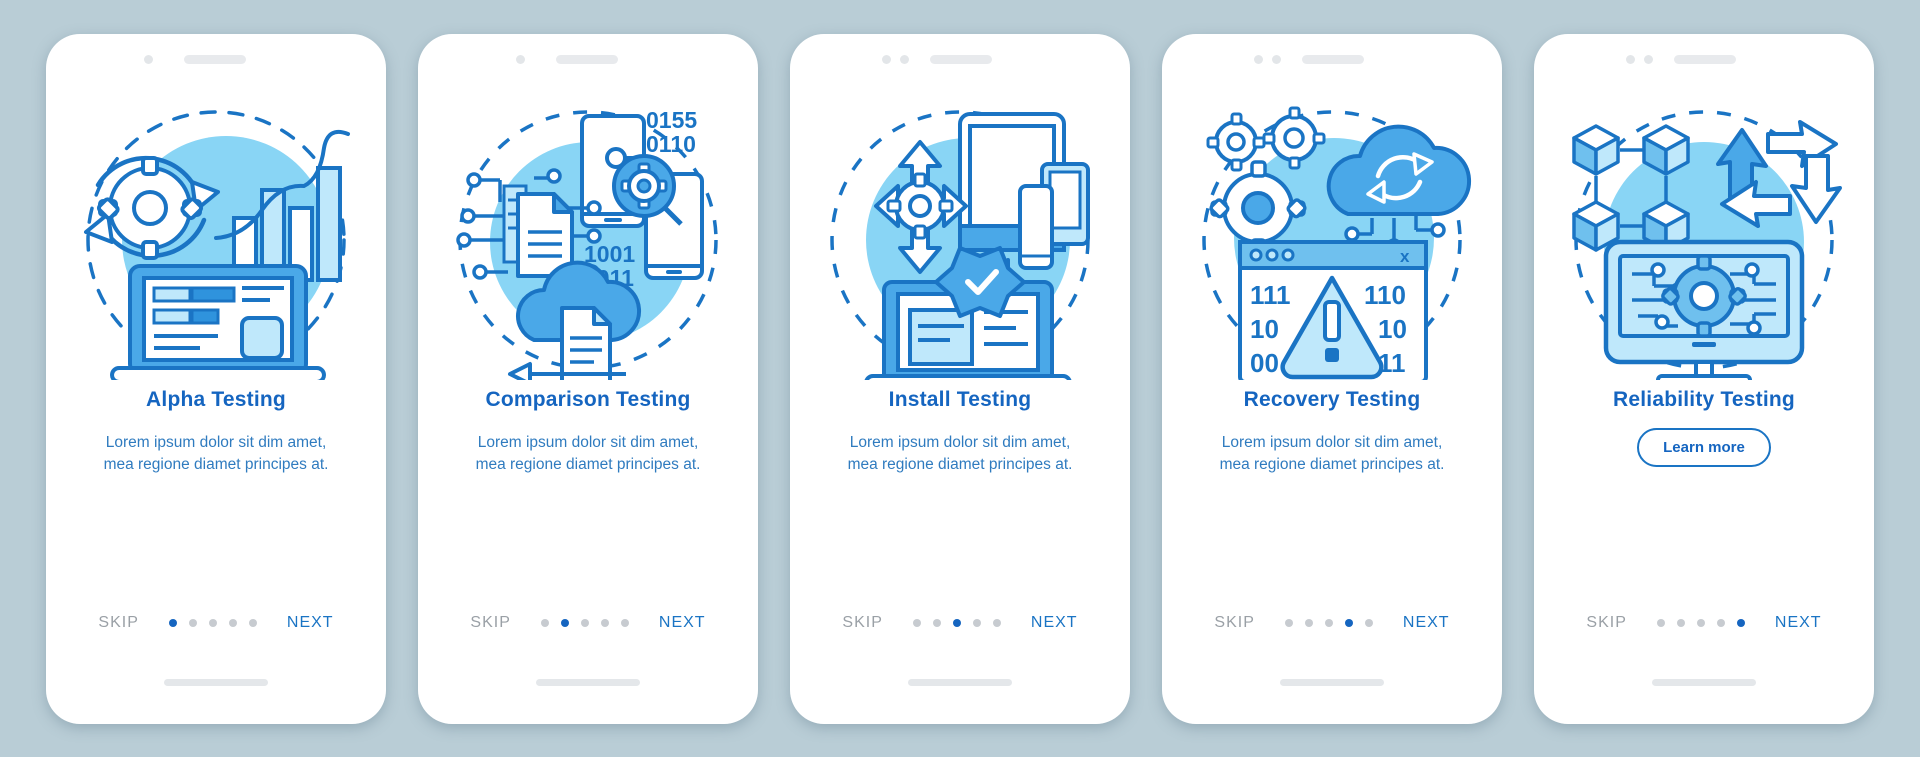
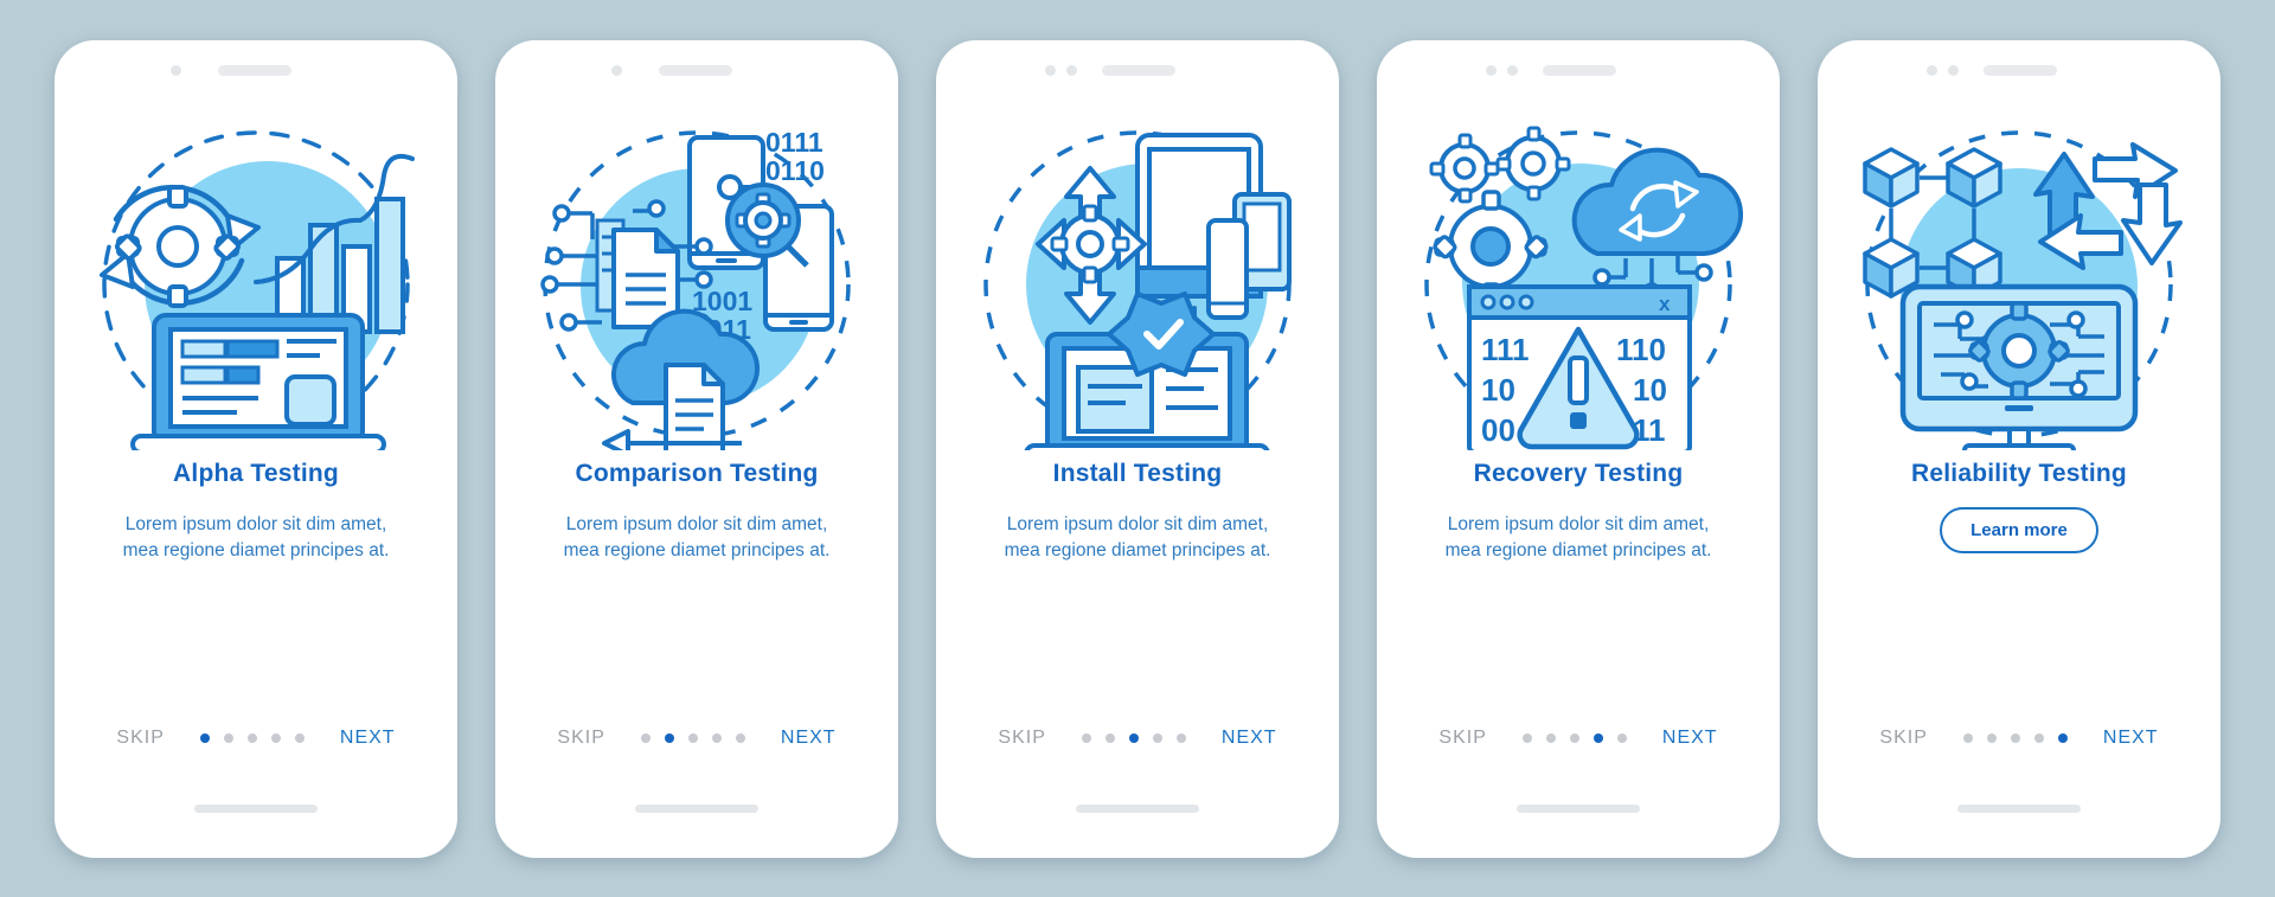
  Alpha Testing
  Lorem ipsum dolor sit dim amet, mea regione diamet principes at.
  SKIP
  NEXT
- 0155
+ 0111
  0110
  1001
  Comparison Testing
  Lorem ipsum dolor sit dim amet, mea regione diamet principes at.
  SKIP
  NEXT
  Install Testing
  Lorem ipsum dolor sit dim amet, mea regione diamet principes at.
  SKIP
  NEXT
  x
  111
  10
  00
  110
  10
  11
  Recovery Testing
  Lorem ipsum dolor sit dim amet, mea regione diamet principes at.
  SKIP
  NEXT
  Reliability Testing
  Learn more
  SKIP
  NEXT
